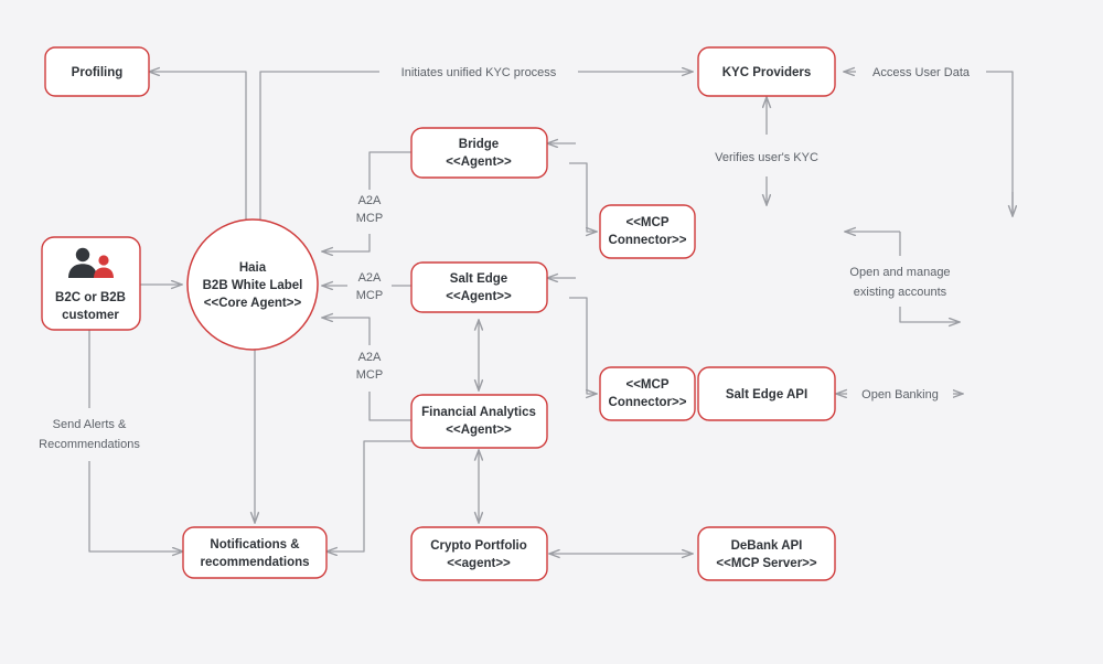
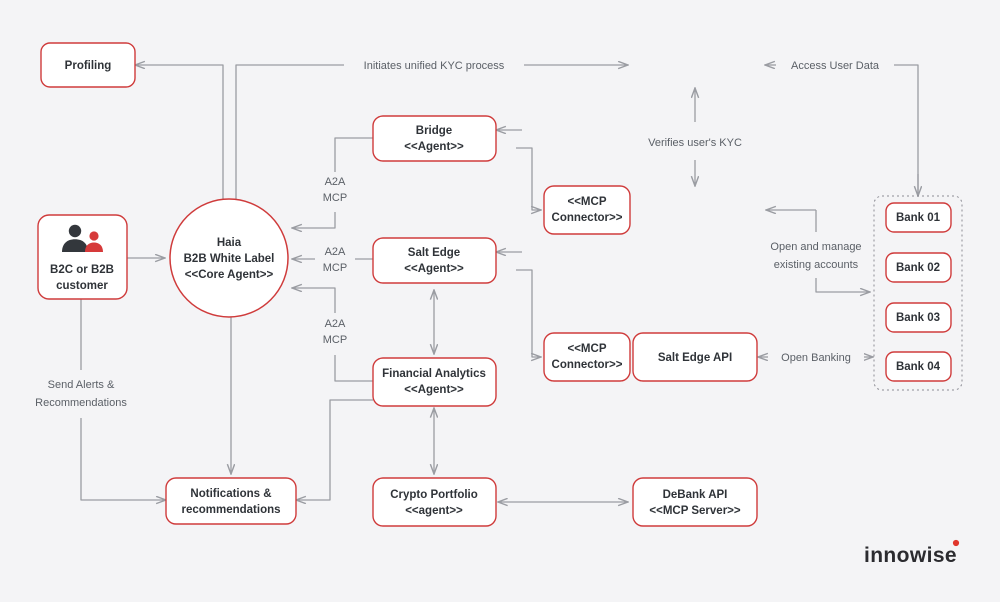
  Initiates unified KYC process
  Access User Data
  Verifies user's KYC
  A2A
  MCP
  A2A
  MCP
  A2A
  MCP
  Open and manage
  existing accounts
  Open Banking
  Send Alerts &
  Recommendations
  Profiling
  B2C or B2B
  customer
  Haia
  B2B White Label
  <<Core Agent>>
  Bridge
  <<Agent>>
  Salt Edge
  <<Agent>>
  Financial Analytics
  <<Agent>>
  Crypto Portfolio
  <<agent>>
  Notifications &
  recommendations
- KYC Providers
  <<MCP
  Connector>>
  <<MCP
  Connector>>
  Salt Edge API
  DeBank API
  <<MCP Server>>
+ Bank 01
+ Bank 02
+ Bank 03
+ Bank 04
+ innowise
